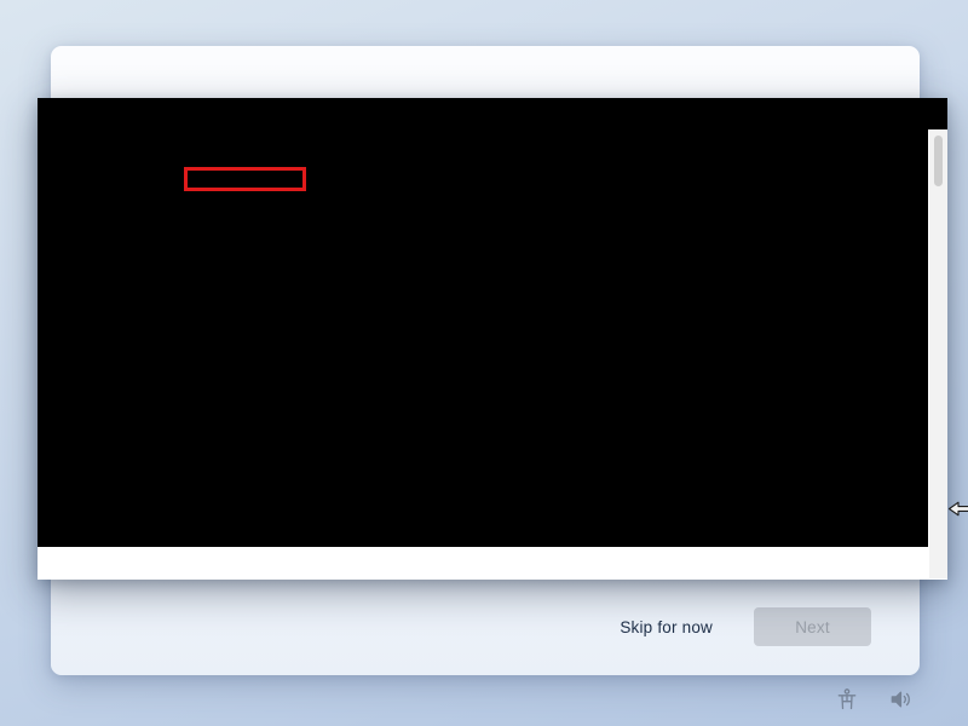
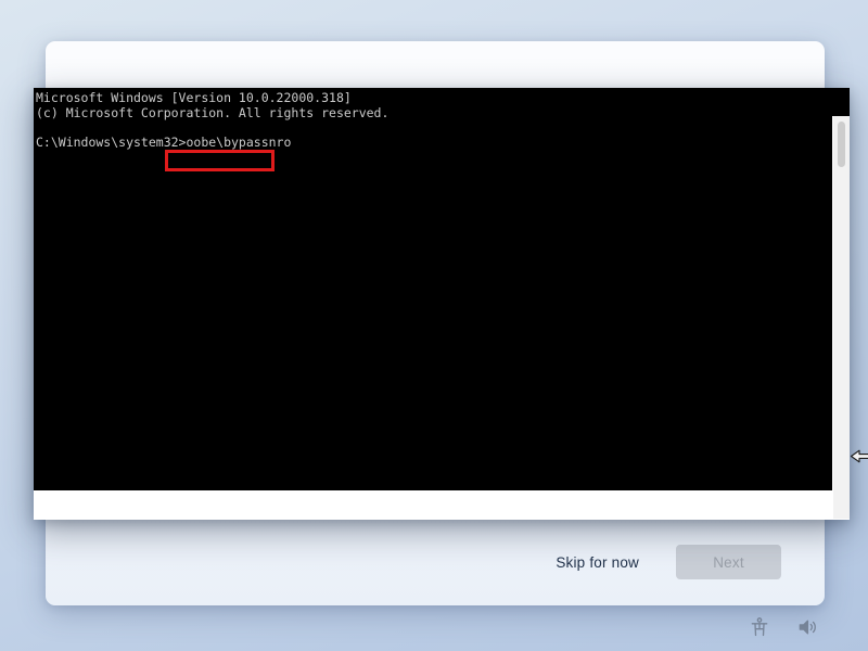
  Skip for now
  Next
+ Microsoft Windows [Version 10.0.22000.318]
+ (c) Microsoft Corporation. All rights reserved.
+ C:\Windows\system32>oobe\bypassnro
